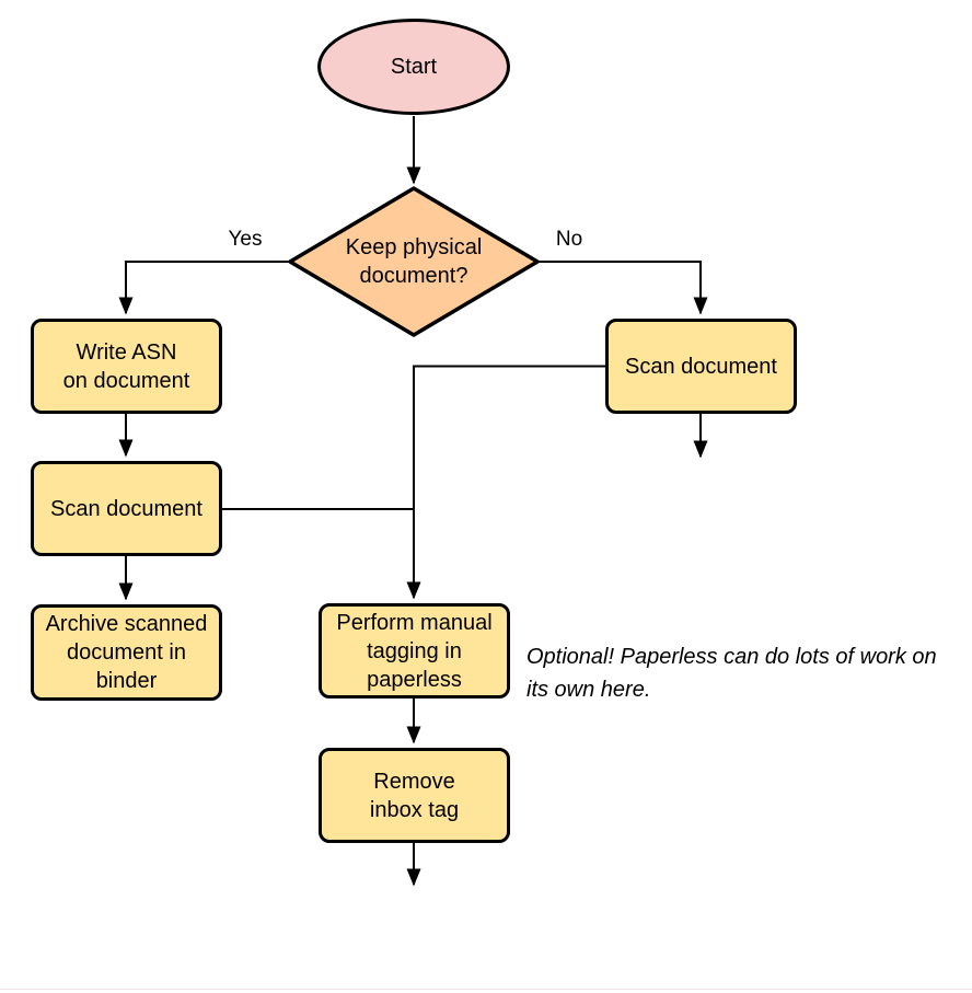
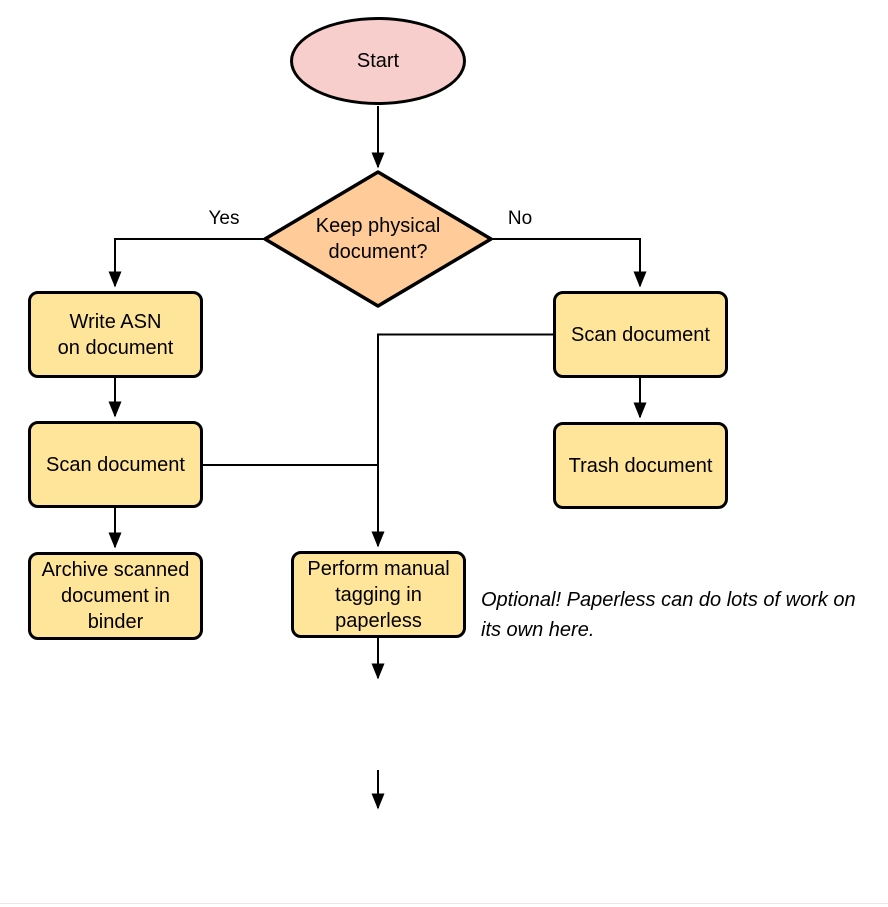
  Start
  Keep physical
  document?
  Yes
  No
  Write ASN
  on document
  Scan document
  Archive scanned
  document in
  binder
  Scan document
+ Trash document
  Perform manual
  tagging in
  paperless
  Optional! Paperless can do lots of work on
  its own here.
- Remove
- inbox tag
